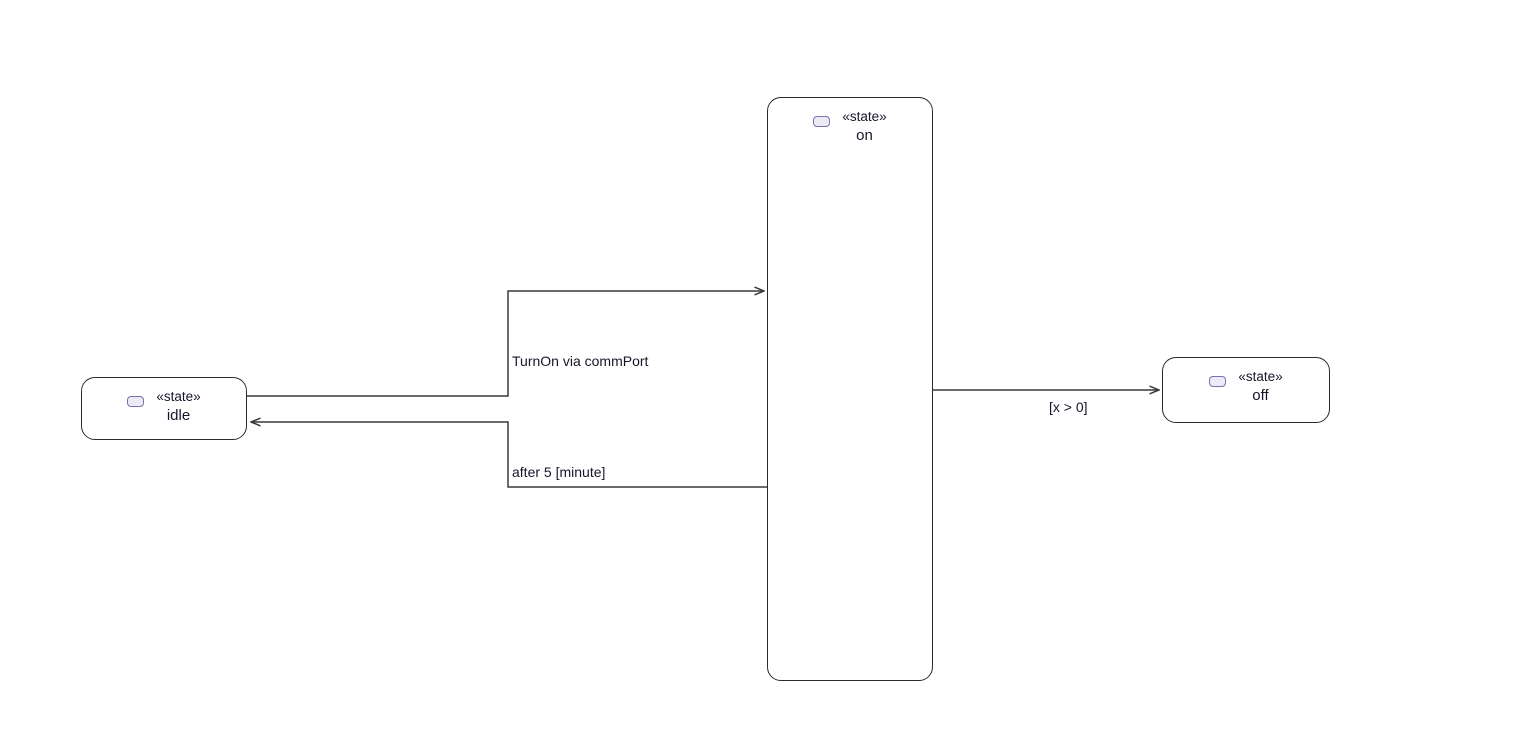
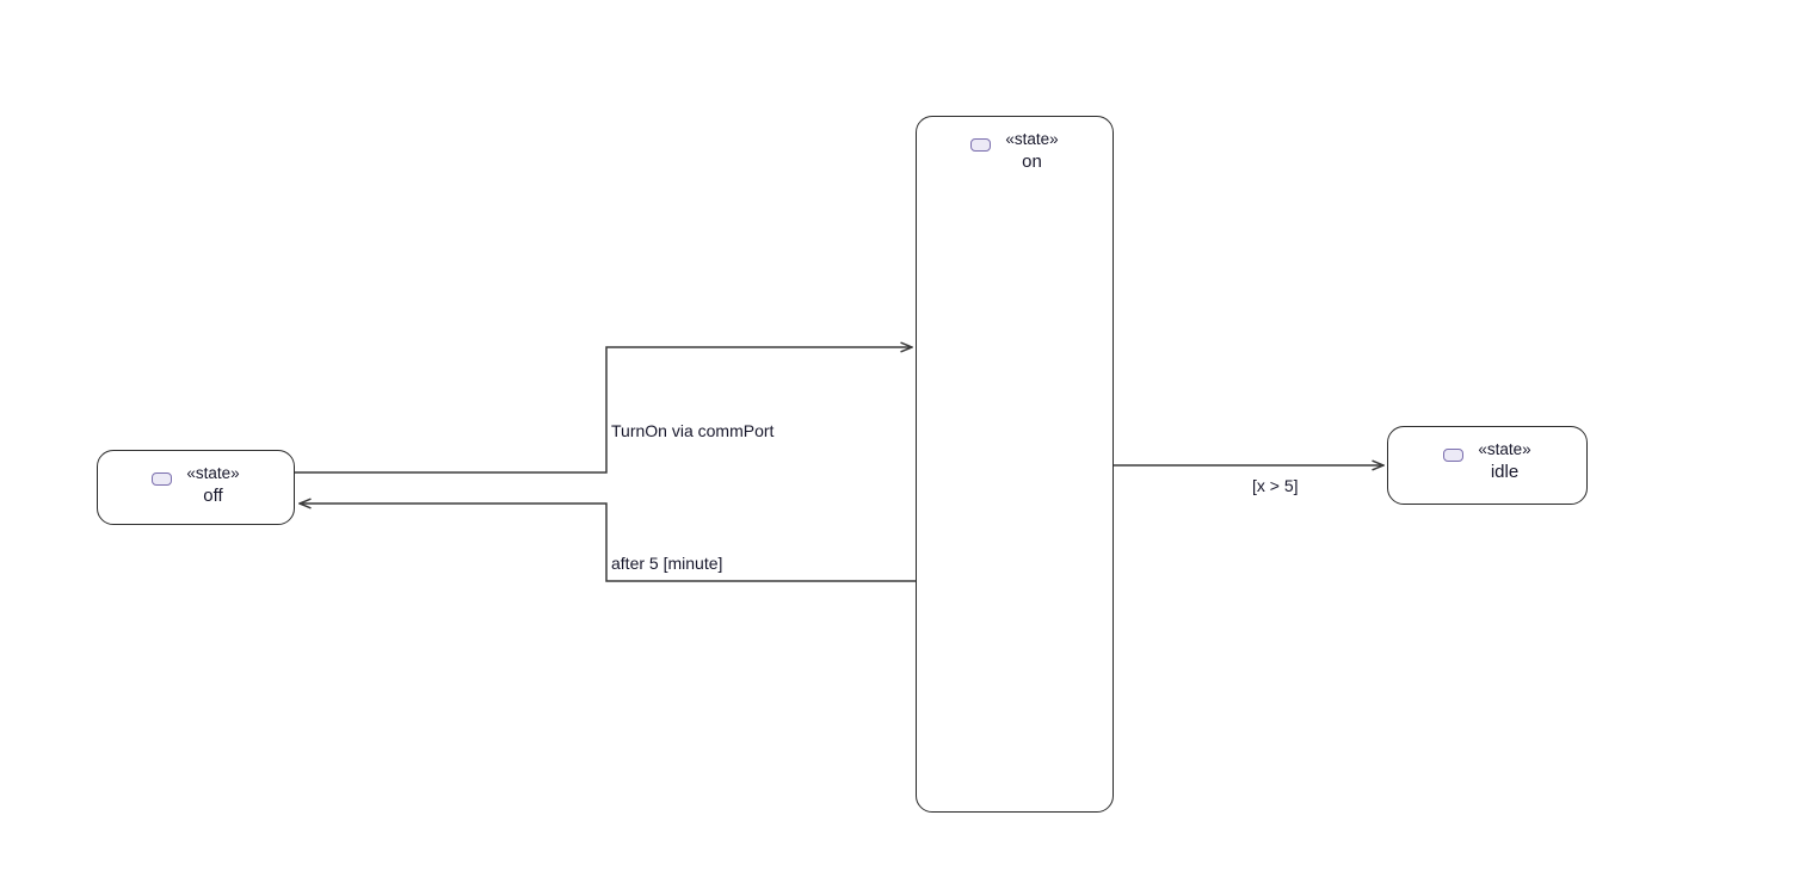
  «state»
- idle
+ off
  «state»
  on
  «state»
- off
+ idle
  TurnOn via commPort
  after 5 [minute]
- [x > 0]
+ [x > 5]
